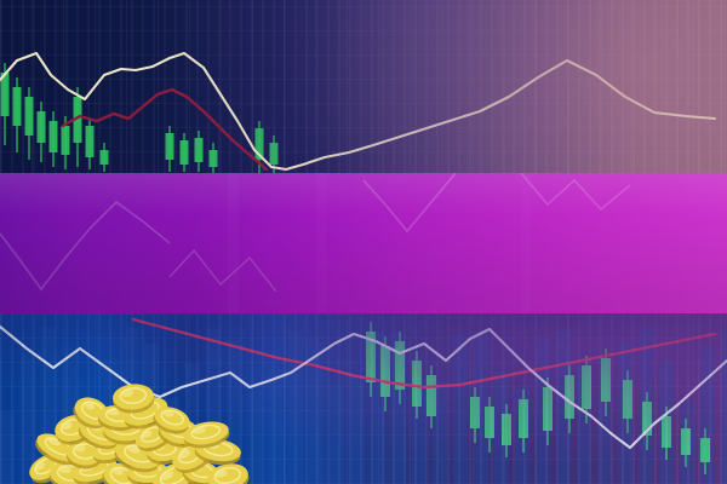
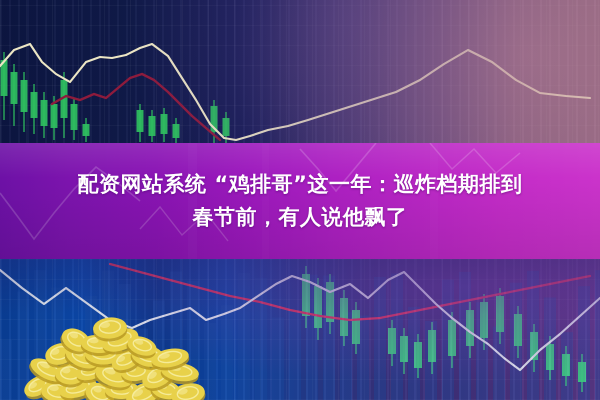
+ 配资网站系统 “鸡排哥”这一年：巡炸档期排到
+ 春节前，有人说他飘了
